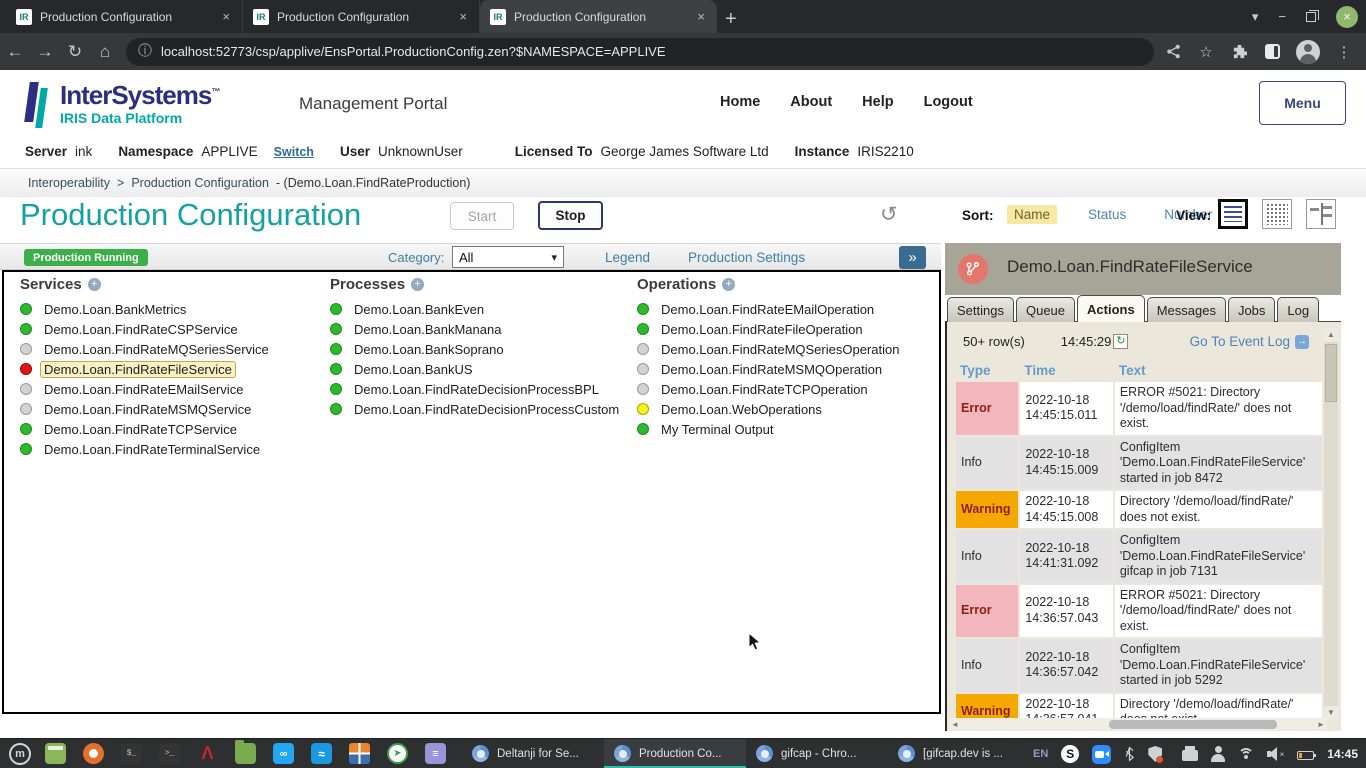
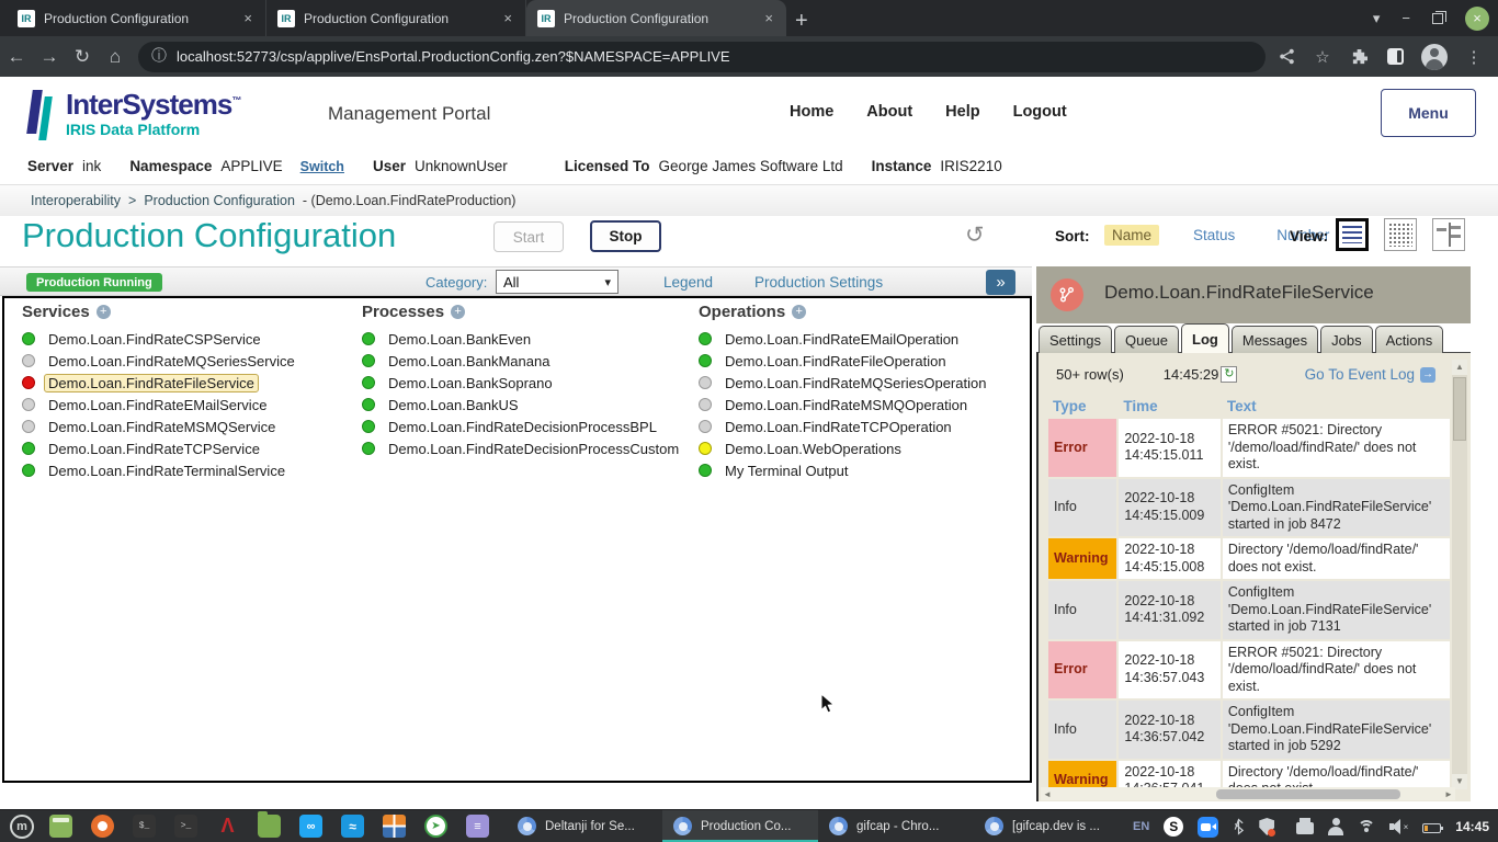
  IR
  Production Configuration
  ×
  IR
  Production Configuration
  ×
  IR
  Production Configuration
  ×
  +
  ▾
  −
  ×
  ←
  →
  ↻
  ⌂
  ⓘ
  localhost:52773/csp/applive/EnsPortal.ProductionConfig.zen?$NAMESPACE=APPLIVE
  ☆
  ⋮
  InterSystems™
  IRIS Data Platform
  Management Portal
  Home
  About
  Help
  Logout
  Menu
  Server
  ink
  Namespace
  APPLIVE
  Switch
  User
  UnknownUser
  Licensed To
  George James Software Ltd
  Instance
  IRIS2210
  Interoperability
  >
  Production Configuration
  - (Demo.Loan.FindRateProduction)
  Production Configuration
  Start
  Stop
  Sort:
  Name
  Status
  Number
  View:
  Production Running
  Category:
  All
  ▾
  Legend
  Production Settings
  »
  Services
  +
- Demo.Loan.BankMetrics
  Demo.Loan.FindRateCSPService
  Demo.Loan.FindRateMQSeriesService
  Demo.Loan.FindRateFileService
  Demo.Loan.FindRateEMailService
  Demo.Loan.FindRateMSMQService
  Demo.Loan.FindRateTCPService
  Demo.Loan.FindRateTerminalService
  Processes
  +
  Demo.Loan.BankEven
  Demo.Loan.BankManana
  Demo.Loan.BankSoprano
  Demo.Loan.BankUS
  Demo.Loan.FindRateDecisionProcessBPL
  Demo.Loan.FindRateDecisionProcessCustom
  Operations
  +
  Demo.Loan.FindRateEMailOperation
  Demo.Loan.FindRateFileOperation
  Demo.Loan.FindRateMQSeriesOperation
  Demo.Loan.FindRateMSMQOperation
  Demo.Loan.FindRateTCPOperation
  Demo.Loan.WebOperations
  My Terminal Output
  Demo.Loan.FindRateFileService
  Settings
  Queue
- Actions
+ Log
  Messages
  Jobs
- Log
+ Actions
  50+ row(s)
  14:45:29
  ↻
  Go To Event Log
  →
  Type	Time	Text
  Error	2022-10-1814:45:15.011	ERROR #5021: Directory '/demo/load/findRate/' does not exist.
  Info	2022-10-1814:45:15.009	ConfigItem 'Demo.Loan.FindRateFileService' started in job 8472
  Warning	2022-10-1814:45:15.008	Directory '/demo/load/findRate/' does not exist.
- Info	2022-10-1814:41:31.092	ConfigItem 'Demo.Loan.FindRateFileService' gifcap in job 7131
+ Info	2022-10-1814:41:31.092	ConfigItem 'Demo.Loan.FindRateFileService' started in job 7131
  Error	2022-10-1814:36:57.043	ERROR #5021: Directory '/demo/load/findRate/' does not exist.
  Info	2022-10-1814:36:57.042	ConfigItem 'Demo.Loan.FindRateFileService' started in job 5292
  ▲
  ▼
  ◄
  ►
  m
  $_
  >_
  Λ
  ∞
  ≈
  ➤
  ≡
  Deltanji for Se...
  Production Co...
  gifcap - Chro...
  [gifcap.dev is ...
  EN
  S
  ×
  14:45
